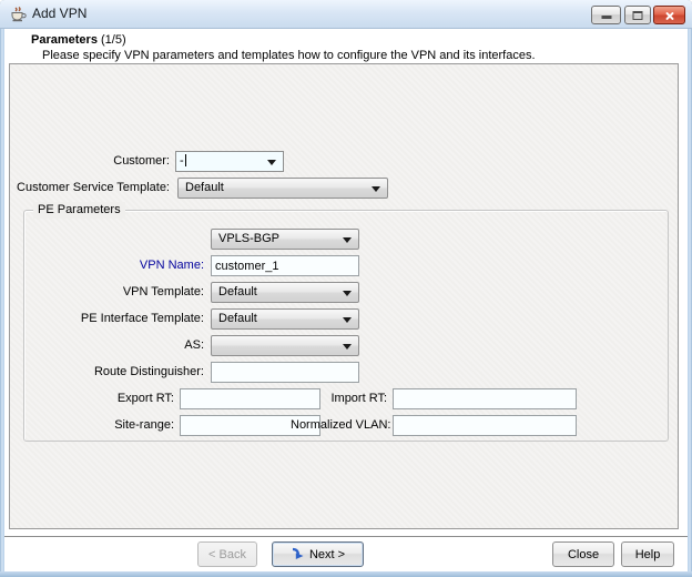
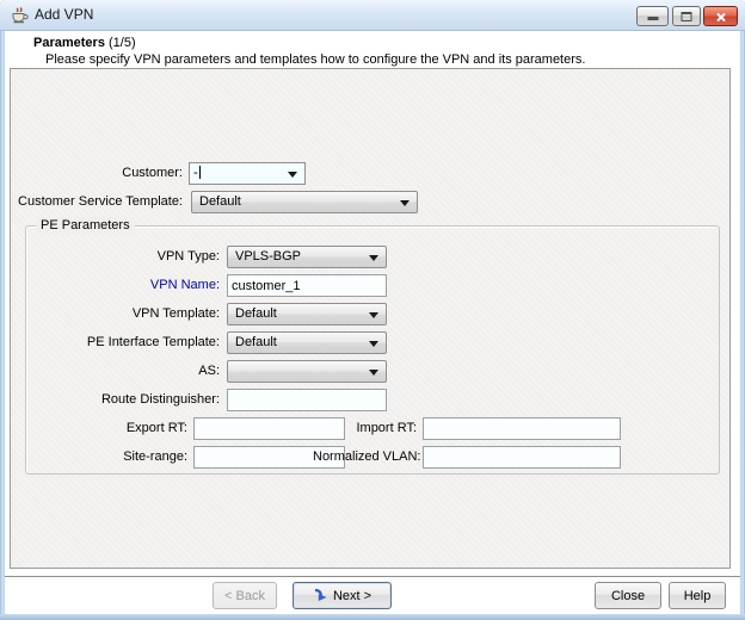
  Add VPN
  Parameters (1/5)
- Please specify VPN parameters and templates how to configure the VPN and its interfaces.
+ Please specify VPN parameters and templates how to configure the VPN and its parameters.
  Customer:
  -
  Customer Service Template:
  Default
  PE Parameters
+ VPN Type:
  VPLS-BGP
  VPN Name:
  customer_1
  VPN Template:
  Default
  PE Interface Template:
  Default
  AS:
  Route Distinguisher:
  Export RT:
  Import RT:
  Site-range:
  Normalized VLAN:
  < Back
  Next >
  Close
  Help
